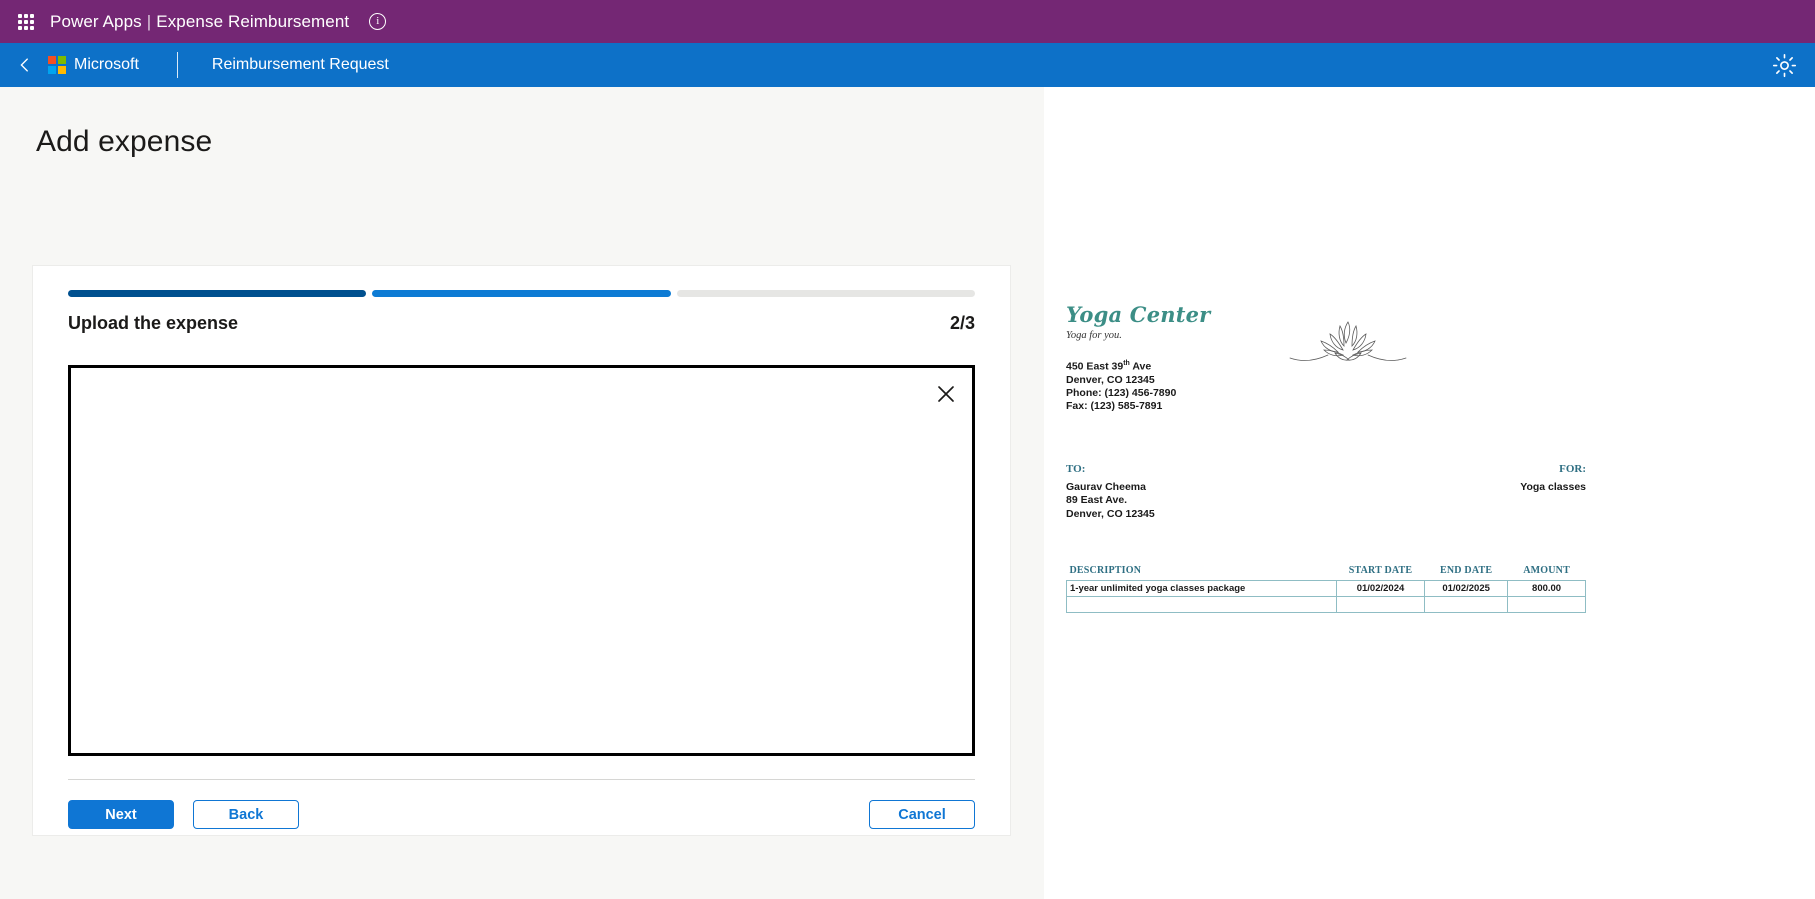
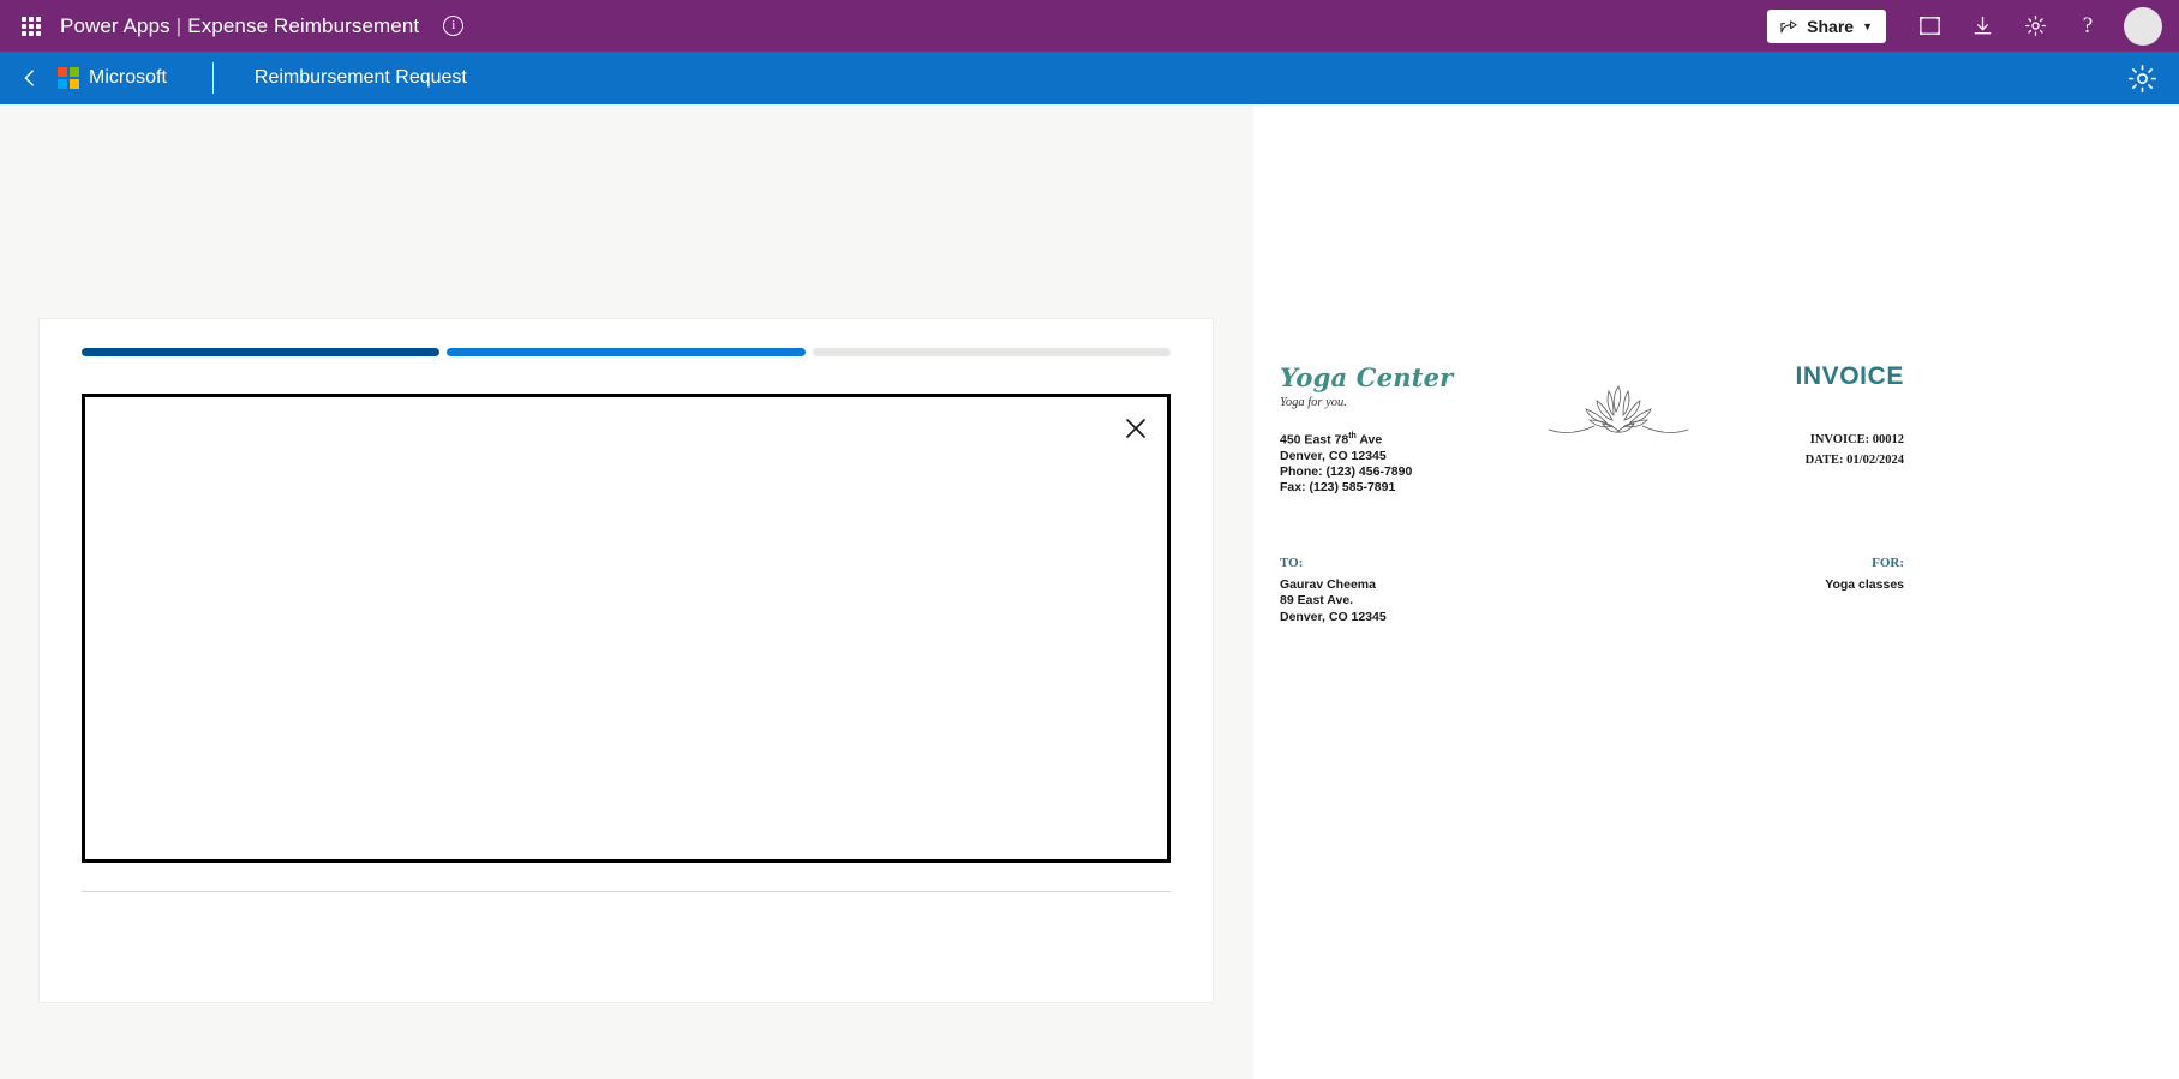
  Power Apps | Expense Reimbursement
  i
+ Share
+ ▼
+ ?
  Microsoft
  Reimbursement Request
- Add expense
- Upload the expense
- 2/3
- Next
- Back
- Cancel
  Yoga Center
  Yoga for you.
- 450 East 39 Ave
+ 450 East 78 Ave
  Denver, CO 12345
  Phone: (123) 456-7890
  Fax: (123) 585-7891
+ INVOICE
+ INVOICE: 00012
+ DATE: 01/02/2024
  TO:
  Gaurav Cheema
  89 East Ave.
  Denver, CO 12345
  FOR:
  Yoga classes
- DESCRIPTION	START DATE	END DATE	AMOUNT
- 1-year unlimited yoga classes package	01/02/2024	01/02/2025	800.00
